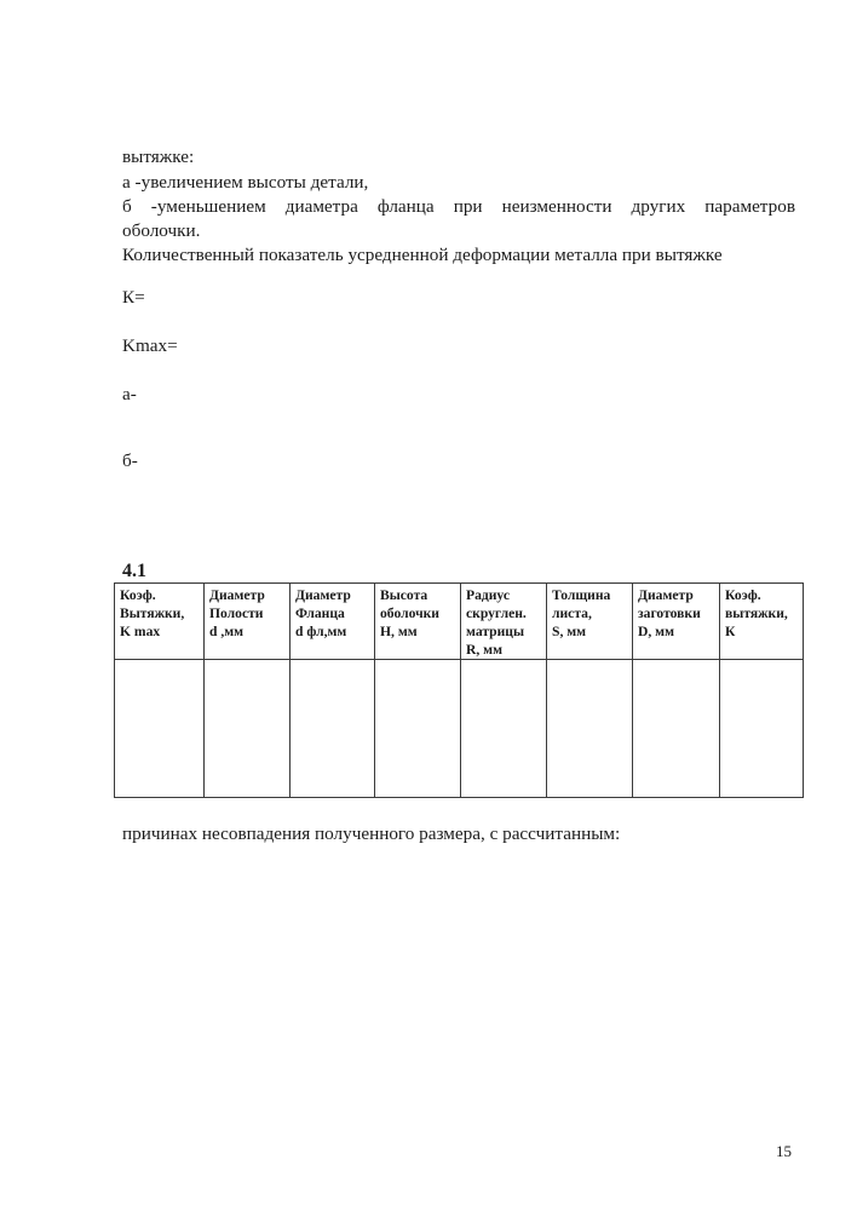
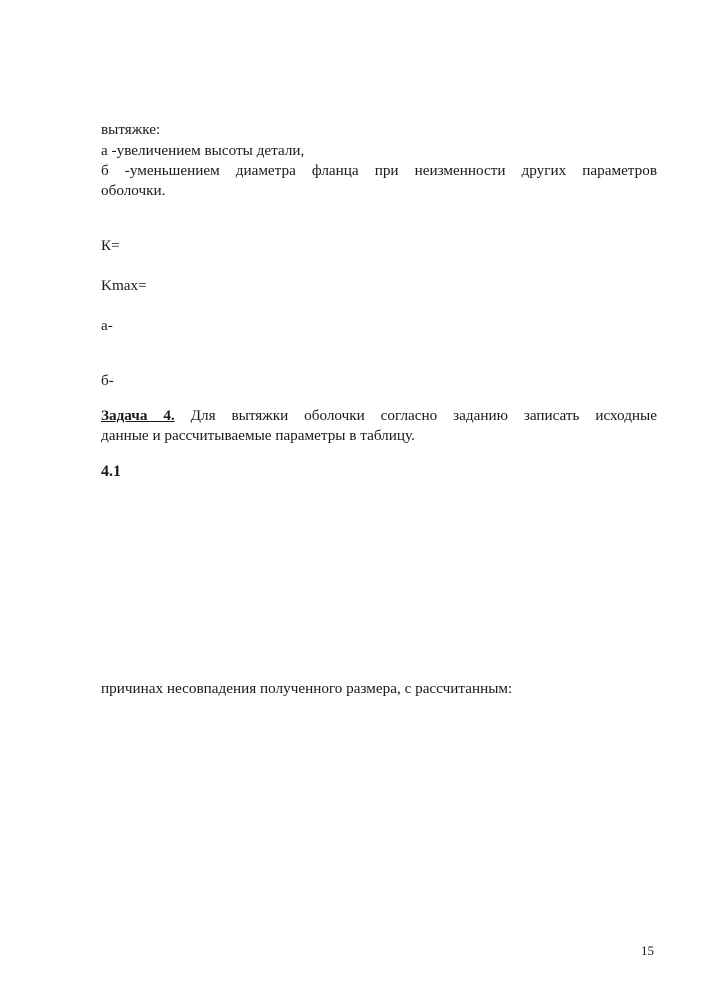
  вытяжке:
  а -увеличением высоты детали,
  б -уменьшением диаметра фланца при неизменности других параметров
  оболочки.
- Количественный показатель усредненной деформации металла при вытяжке
  К=
  Kmax=
  а-
  б-
+ Задача 4. Для вытяжки оболочки согласно заданию записать исходные
+ данные и рассчитываемые параметры в таблицу.
  4.1
- Коэф.Вытяжки,K max	ДиаметрПолостиd ,мм	ДиаметрФланцаd фл,мм	ВысотаоболочкиH, мм	Радиусскруглен.матрицыR, мм	Толщиналиста,S, мм	ДиаметрзаготовкиD, мм	Коэф.вытяжки,К
  причинах несовпадения полученного размера, с рассчитанным:
  15
